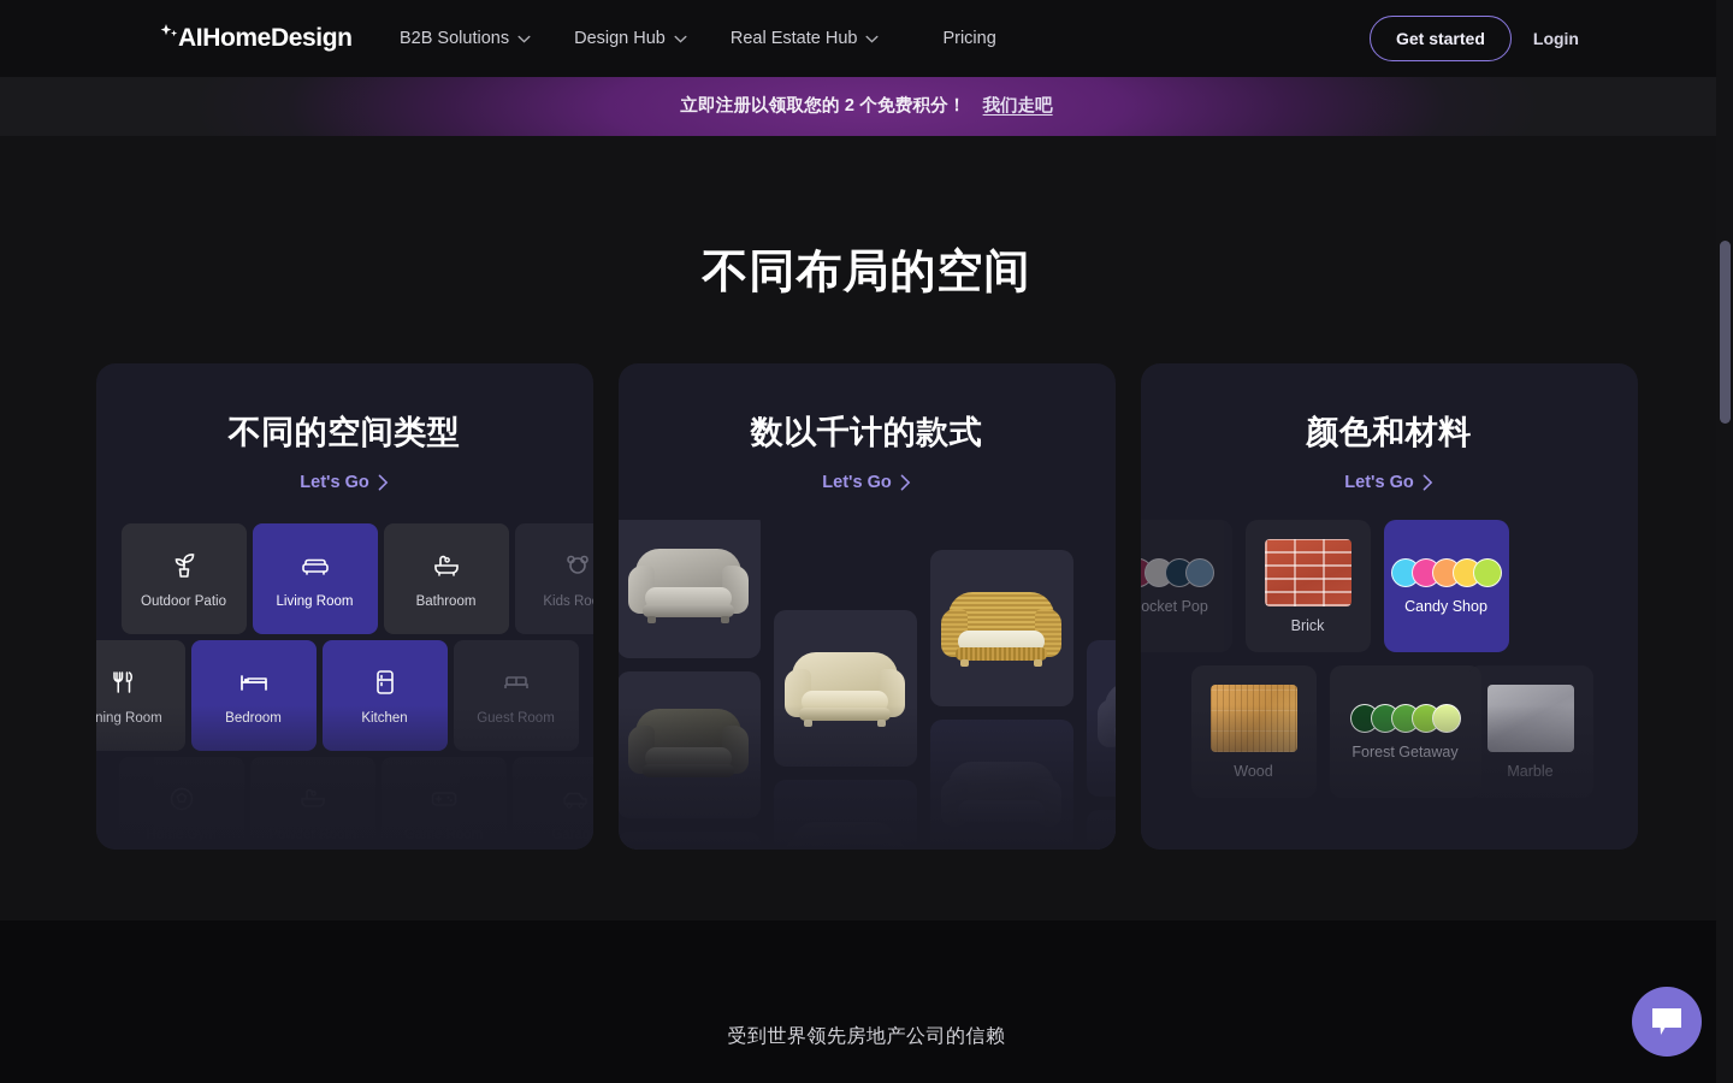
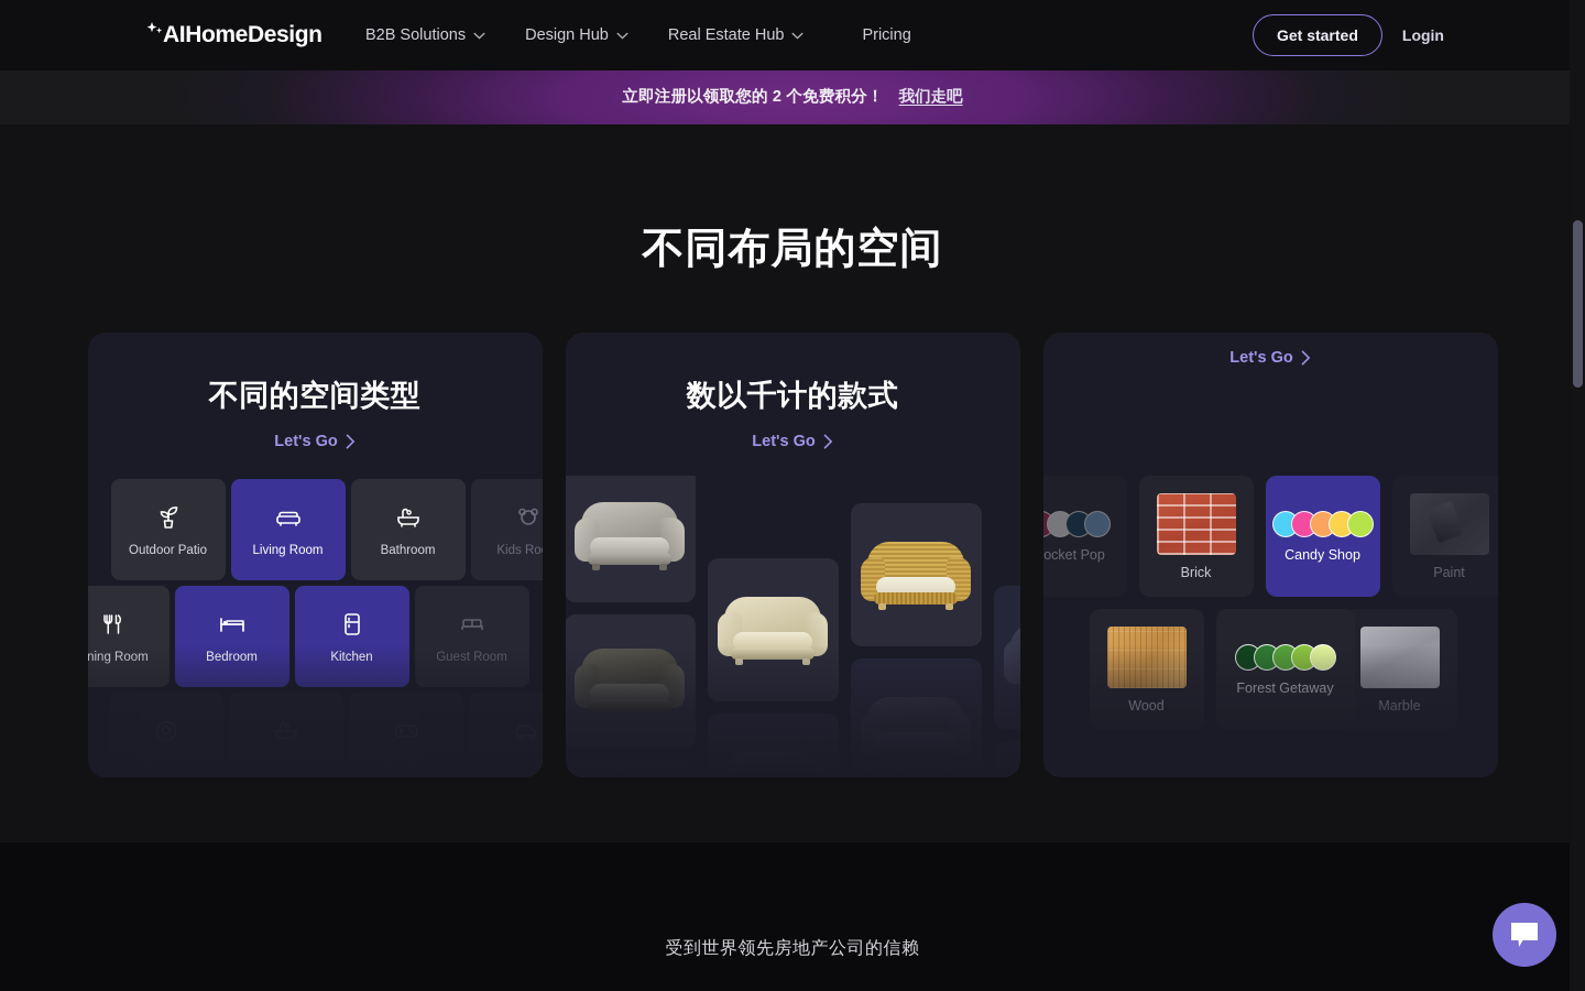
  AI
  HomeDesign
  B2B Solutions
  Design Hub
  Real Estate Hub
  Pricing
  Get started
  Login
  立即注册以领取您的 2 个免费积分！
  我们走吧
  不同布局的空间
  不同的空间类型
  Let's Go
  Outdoor Patio
  Living Room
  Bathroom
  Kids Ro
  数以千计的款式
  Let's Go
- 颜色和材料
  Let's Go
  ocket Pop
  Brick
  Candy Shop
+ Paint
  受到世界领先房地产公司的信赖
